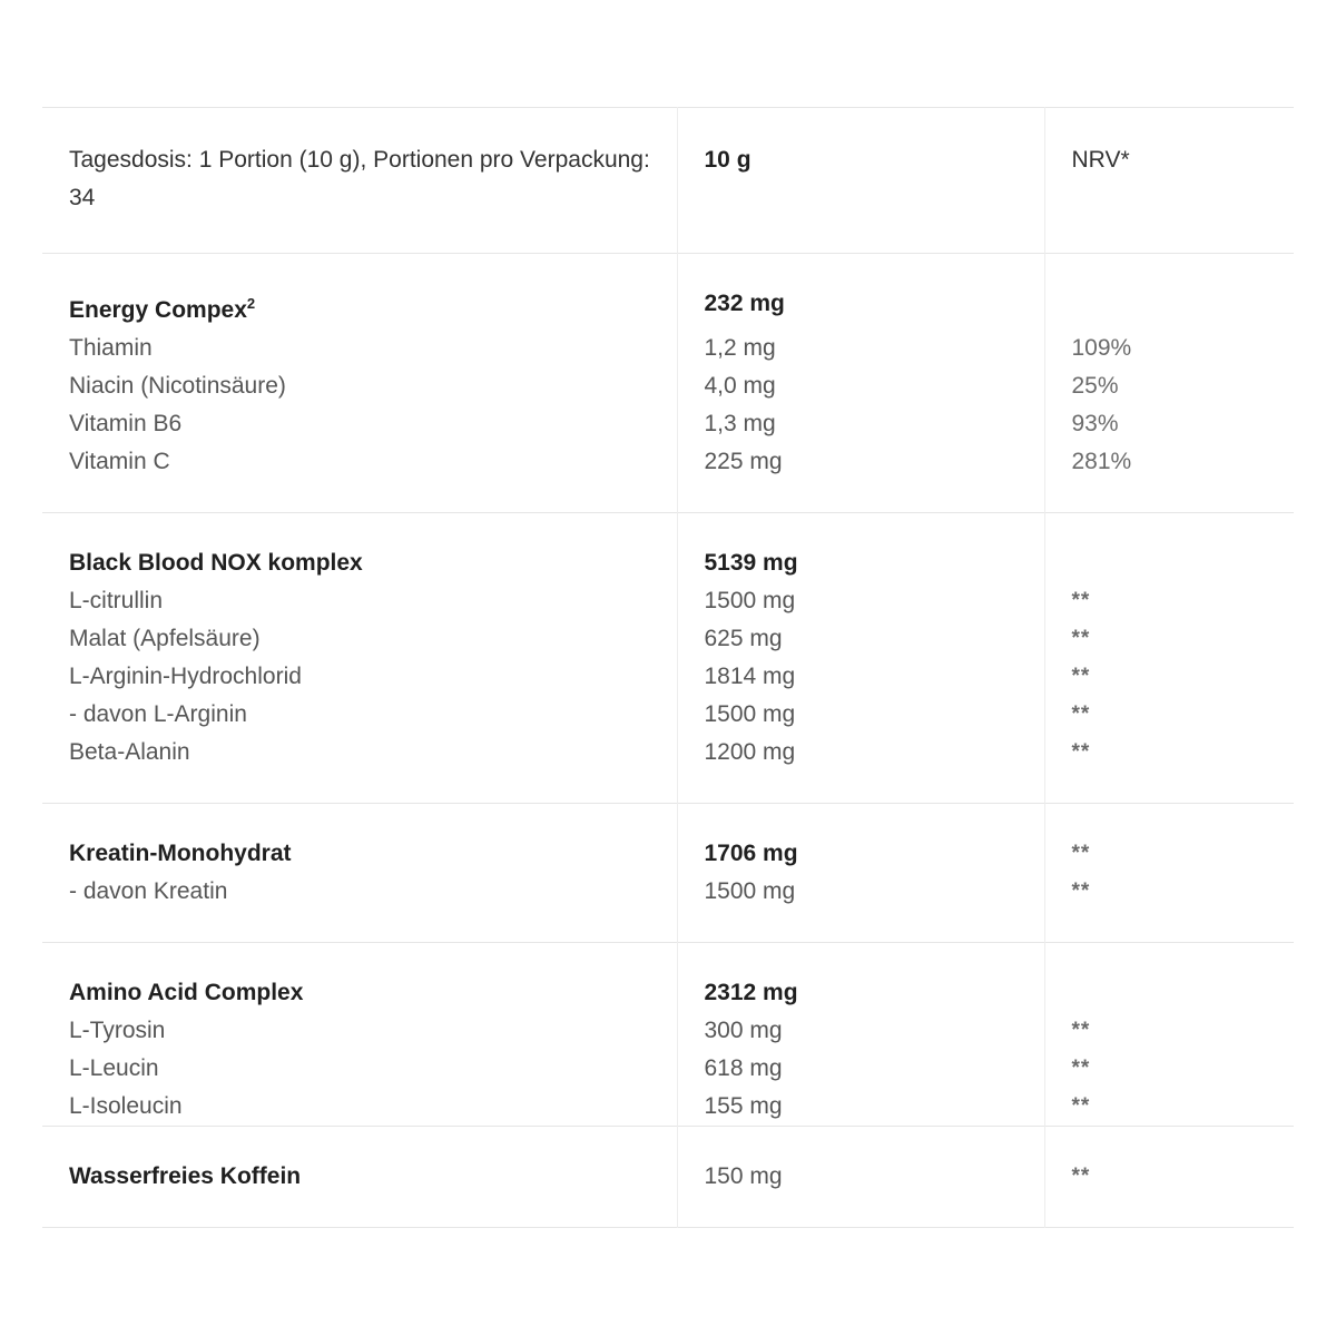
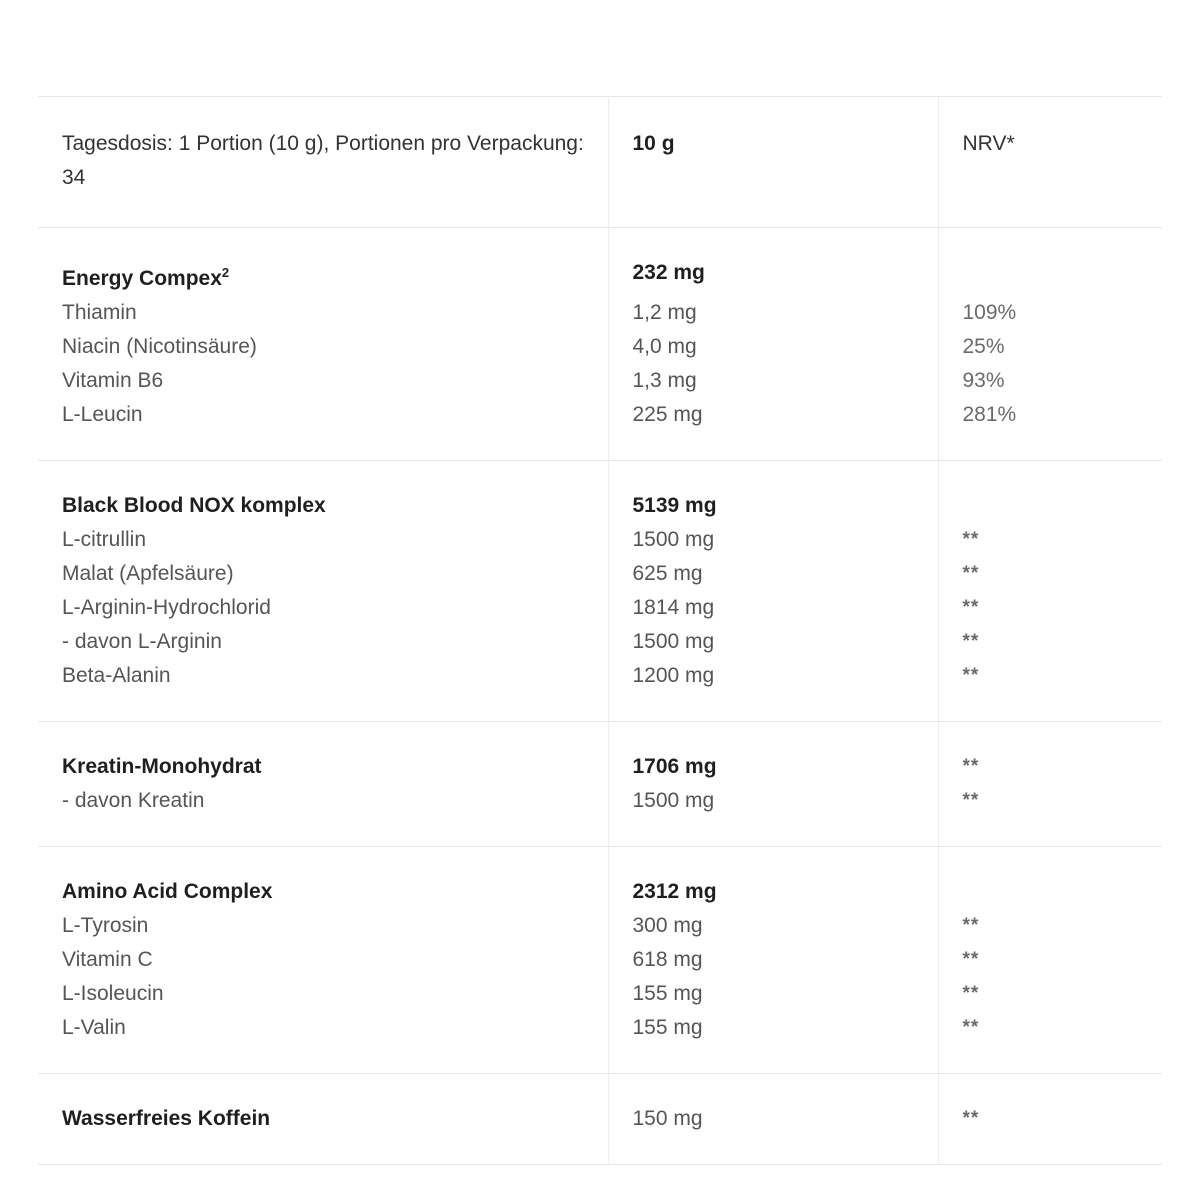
  Tagesdosis: 1 Portion (10 g), Portionen pro Verpackung: 34	10 g	NRV*
  Energy Compex2	232 mg
  Thiamin	1,2 mg	109%
  Niacin (Nicotinsäure)	4,0 mg	25%
  Vitamin B6	1,3 mg	93%
- Vitamin C	225 mg	281%
+ L-Leucin	225 mg	281%
  Black Blood NOX komplex	5139 mg
  L-citrullin	1500 mg	**
  Malat (Apfelsäure)	625 mg	**
  L-Arginin-Hydrochlorid	1814 mg	**
  - davon L-Arginin	1500 mg	**
  Beta-Alanin	1200 mg	**
  Kreatin-Monohydrat	1706 mg	**
  - davon Kreatin	1500 mg	**
  Amino Acid Complex	2312 mg
  L-Tyrosin	300 mg	**
- L-Leucin	618 mg	**
+ Vitamin C	618 mg	**
  L-Isoleucin	155 mg	**
+ L-Valin	155 mg	**
  Wasserfreies Koffein	150 mg	**
